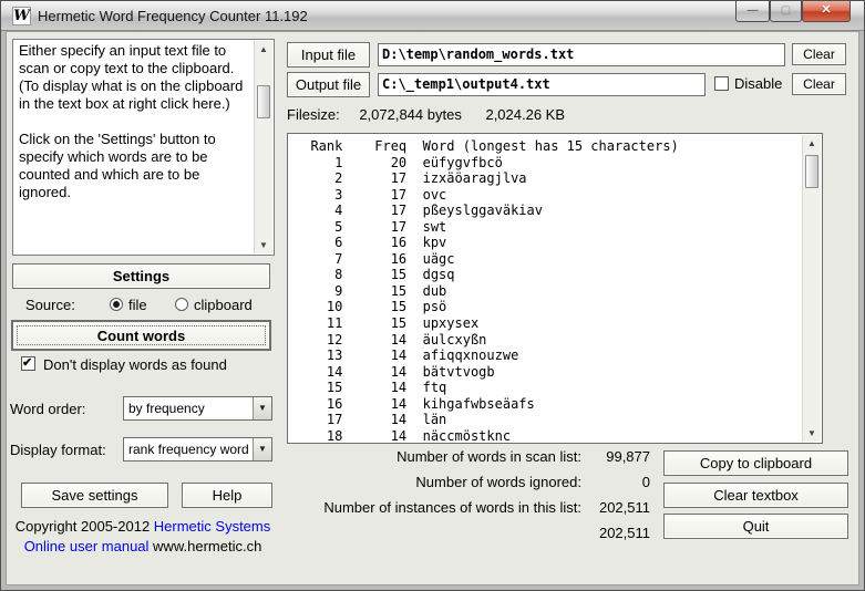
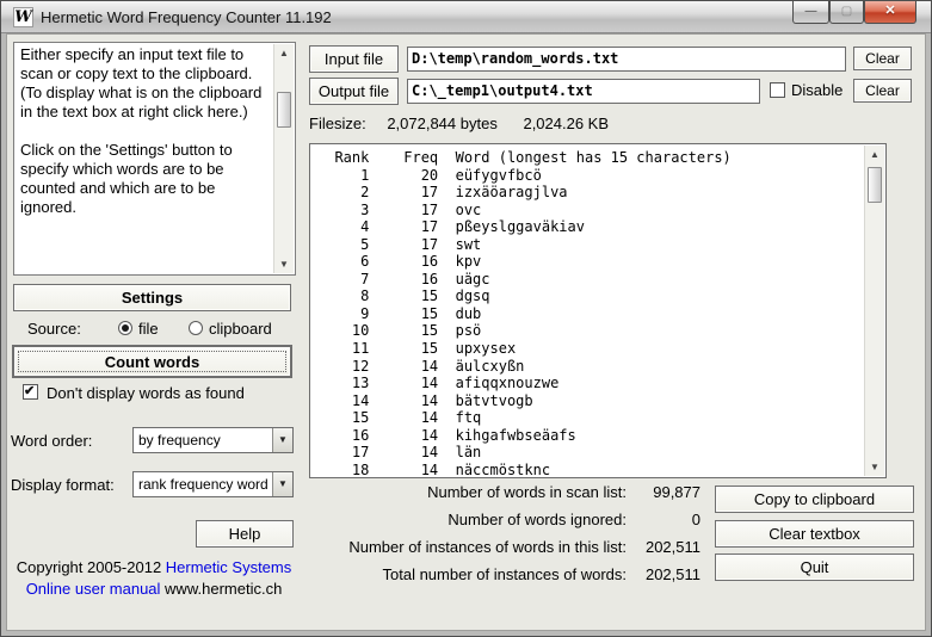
  W
  Hermetic Word Frequency Counter 11.192
  —
  ▢
  ✕
  Either specify an input text file to scan or copy text to the clipboard. (To display what is on the clipboard in the text box at right click here.)
  Click on the 'Settings' button to specify which words are to be counted and which are to be ignored.
  ▲
  ▼
  Settings
  Source:
  file
  clipboard
  Count words
  Don't display words as found
  Word order:
  by frequency
  ▼
  Display format:
  rank frequency word
  ▼
- Save settings
  Help
  Copyright 2005-2012 Hermetic Systems
  Online user manual www.hermetic.ch
  Input file
  D:\temp\random_words.txt
  Clear
  Output file
  C:\_temp1\output4.txt
  Disable
  Clear
  Filesize: 2,072,844 bytes 2,024.26 KB
  Rank Freq Word (longest has 15 characters)
  1 20 eüfygvfbcö
  2 17 izxäöaragjlva
  3 17 ovc
  4 17 pßeyslggaväkiav
  5 17 swt
  6 16 kpv
  7 16 uägc
  8 15 dgsq
  9 15 dub
  10 15 psö
  11 15 upxysex
  12 14 äulcxyßn
  13 14 afiqqxnouzwe
  14 14 bätvtvogb
  15 14 ftq
  16 14 kihgafwbseäafs
  17 14 län
  18 14 näccmöstknc
  ▲
  ▼
  Number of words in scan list:
  99,877
  Number of words ignored:
  0
  Number of instances of words in this list:
  202,511
+ Total number of instances of words:
  202,511
  Copy to clipboard
  Clear textbox
  Quit
